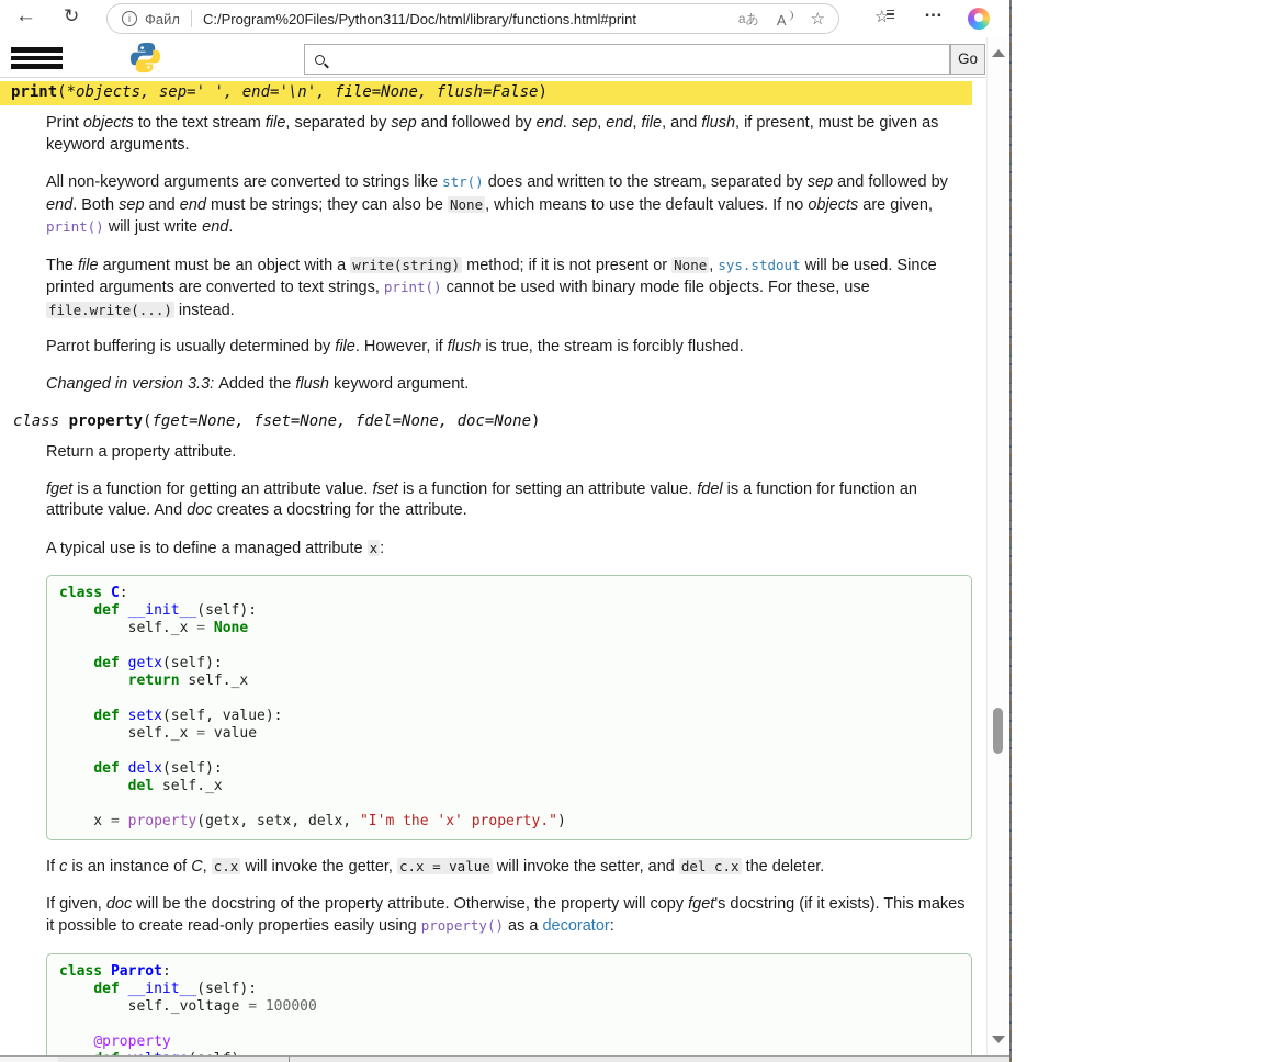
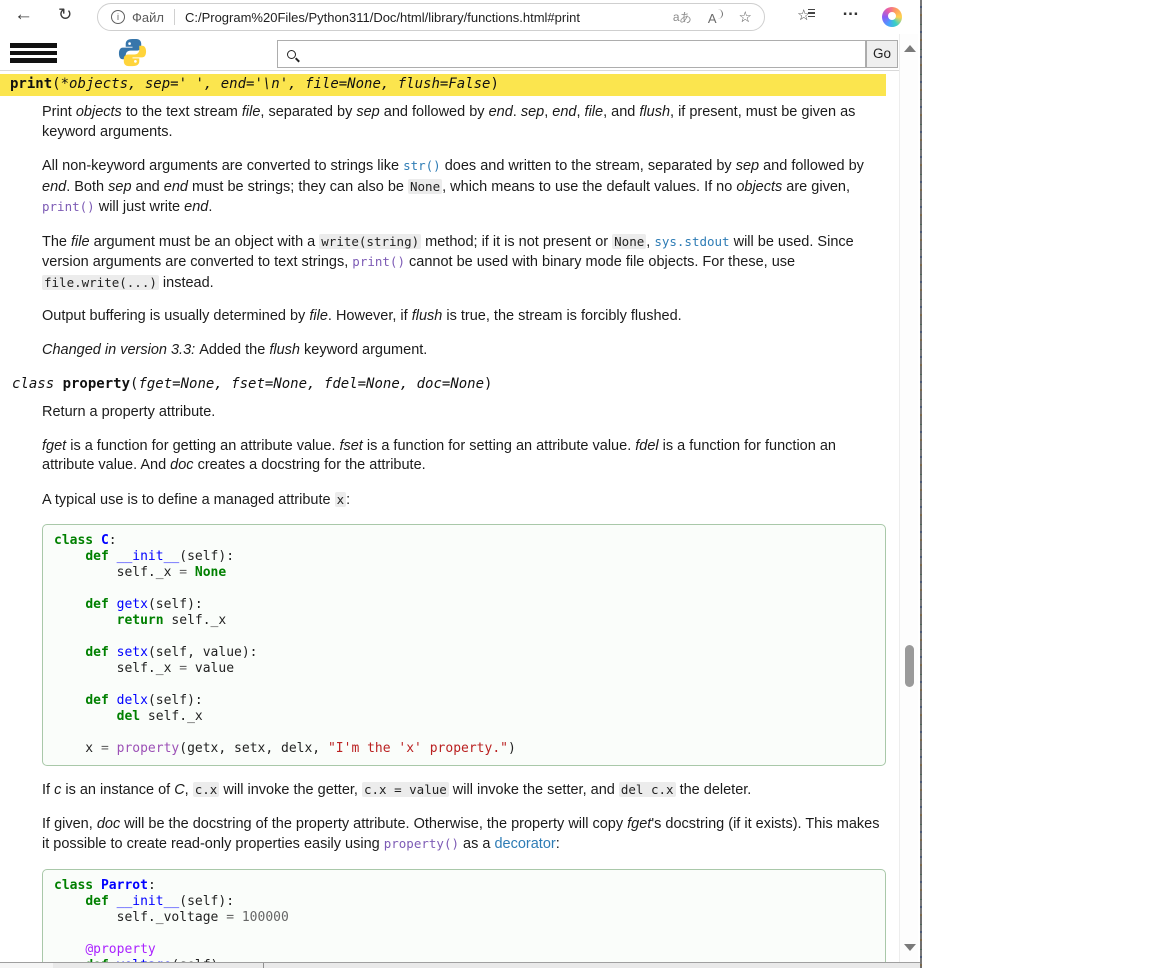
  ←
  ↻
  i
  Файл
  C:/Program%20Files/Python311/Doc/html/library/functions.html#print
  aあ
  A
  ☆
  ☆
  …
  Go
  print(*objects, sep=' ', end='\n', file=None, flush=False)
  Print objects to the text stream file, separated by sep and followed by end. sep, end, file, and flush, if present, must be given as keyword arguments.
  All non-keyword arguments are converted to strings like str() does and written to the stream, separated by sep and followed by end. Both sep and end must be strings; they can also be None , which means to use the default values. If no objects are given, print() will just write end.
- The file argument must be an object with a write(string) method; if it is not present or None , sys.stdout will be used. Since printed arguments are converted to text strings, print() cannot be used with binary mode file objects. For these, use file.write(...) instead.
+ The file argument must be an object with a write(string) method; if it is not present or None , sys.stdout will be used. Since version arguments are converted to text strings, print() cannot be used with binary mode file objects. For these, use file.write(...) instead.
- Parrot buffering is usually determined by file. However, if flush is true, the stream is forcibly flushed.
+ Output buffering is usually determined by file. However, if flush is true, the stream is forcibly flushed.
  Changed in version 3.3: Added the flush keyword argument.
  class property(fget=None, fset=None, fdel=None, doc=None)
  Return a property attribute.
  fget is a function for getting an attribute value. fset is a function for setting an attribute value. fdel is a function for function an attribute value. And doc creates a docstring for the attribute.
  A typical use is to define a managed attribute x :
  class C:
  def __init__(self):
  self._x = None
  def getx(self):
  return self._x
  def setx(self, value):
  self._x = value
  def delx(self):
  del self._x
  x = property(getx, setx, delx, "I'm the 'x' property.")
  If c is an instance of C, c.x will invoke the getter, c.x = value will invoke the setter, and del c.x the deleter.
  If given, doc will be the docstring of the property attribute. Otherwise, the property will copy fget's docstring (if it exists). This makes it possible to create read-only properties easily using property() as a decorator:
  class Parrot:
  def __init__(self):
  self._voltage = 100000
  @property
